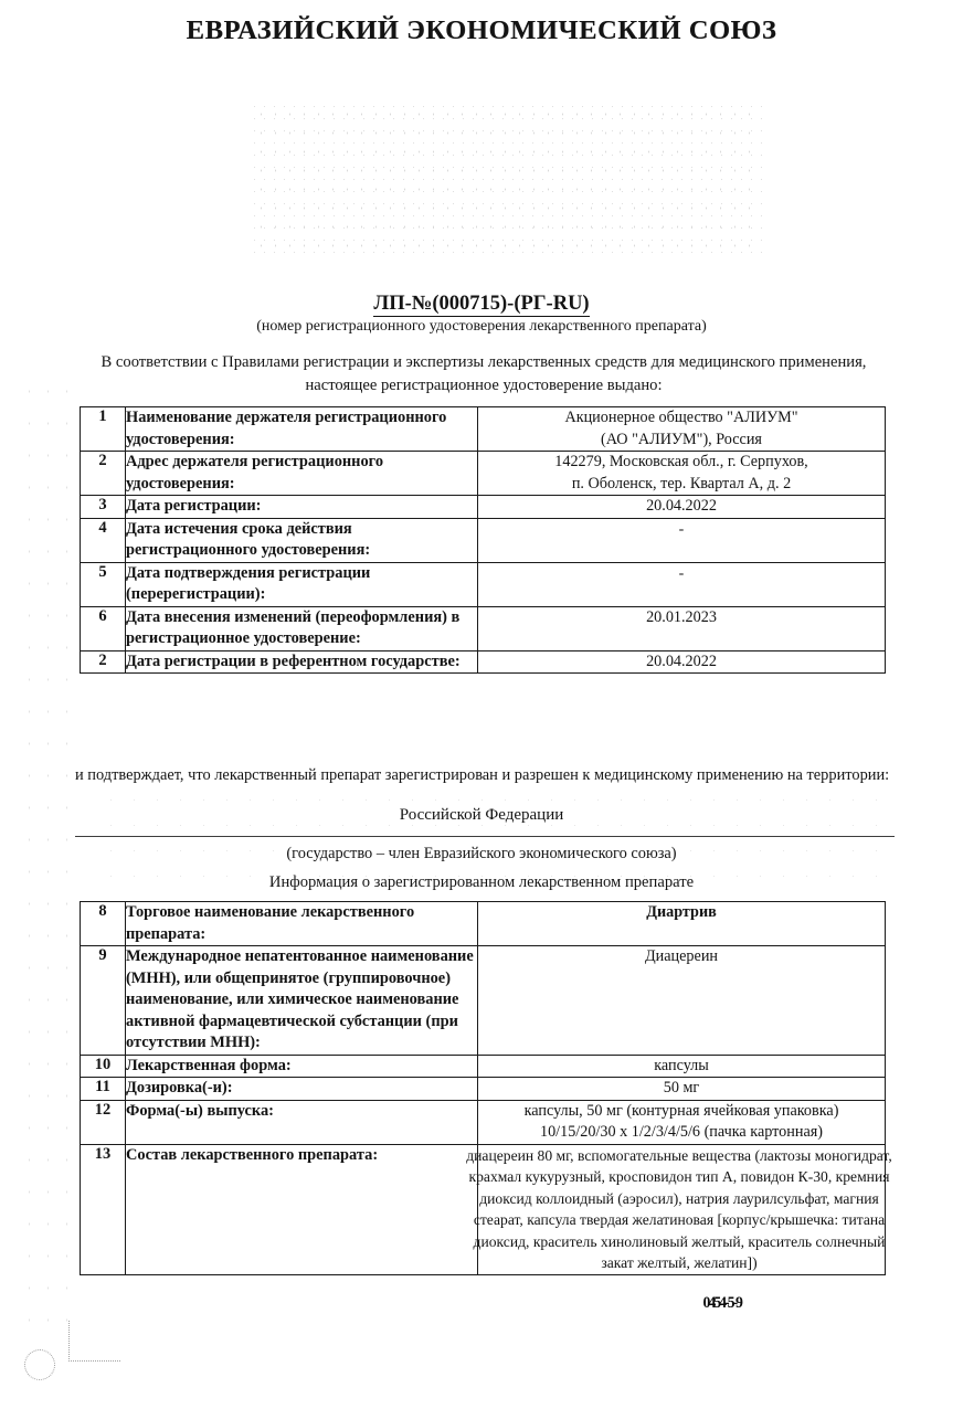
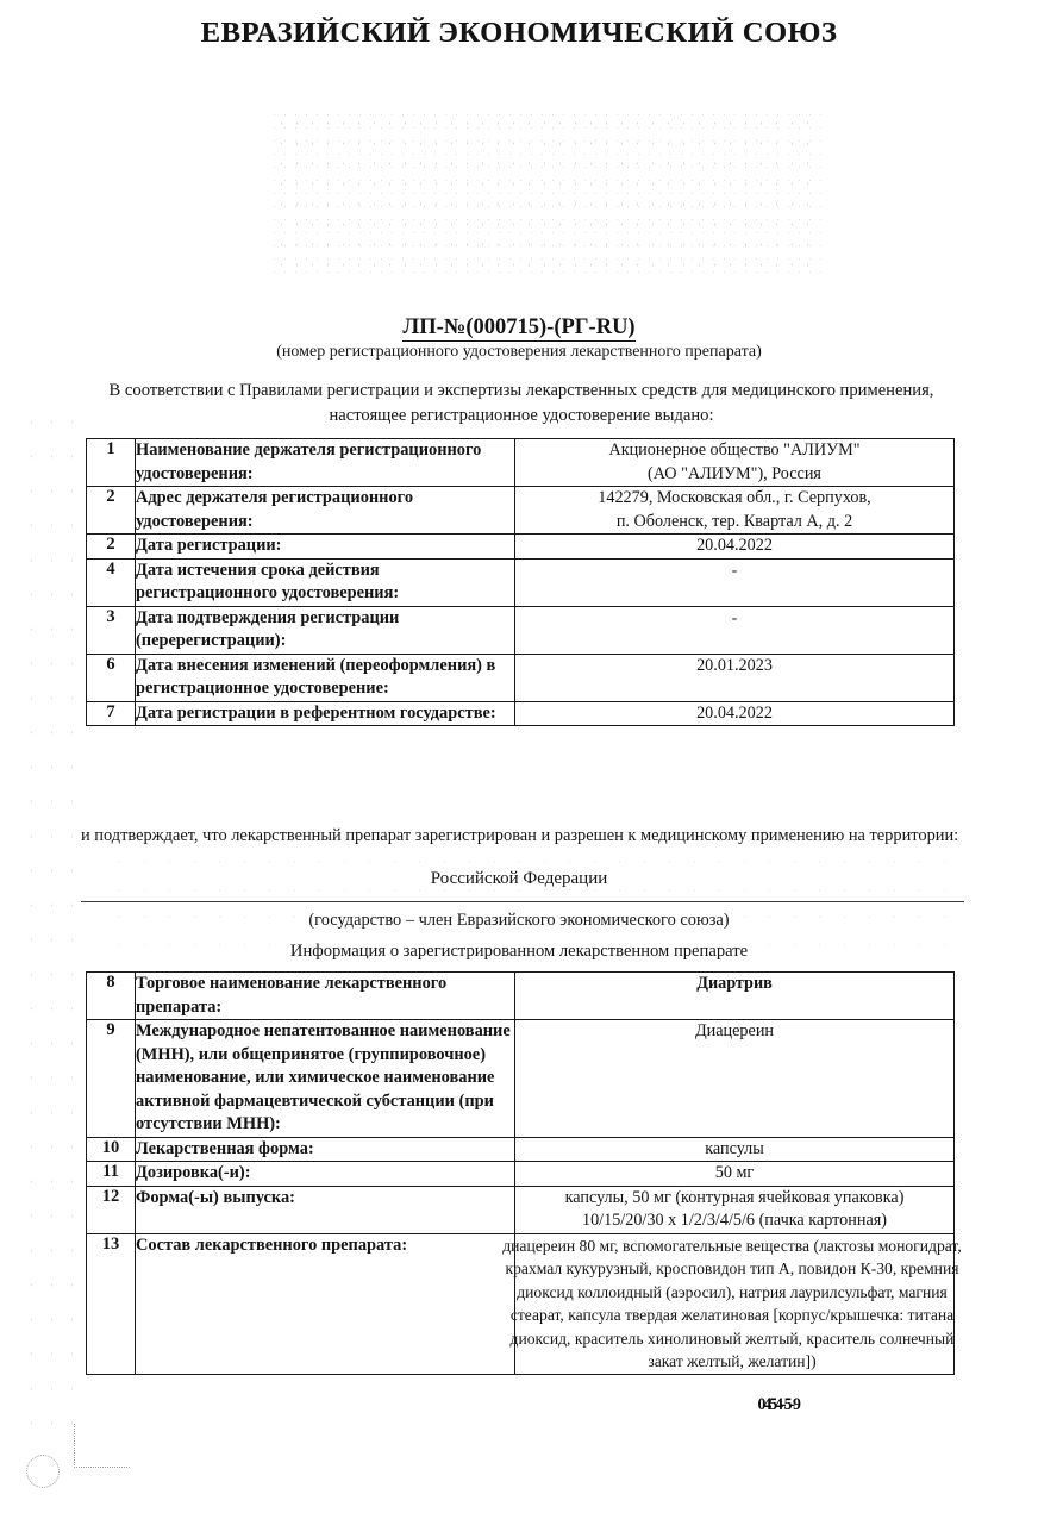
  ЕВРАЗИЙСКИЙ ЭКОНОМИЧЕСКИЙ СОЮЗ
  ЛП-№(000715)-(РГ-RU)
  (номер регистрационного удостоверения лекарственного препарата)
  В соответствии с Правилами регистрации и экспертизы лекарственных средств для медицинского применения, настоящее регистрационное удостоверение выдано:
  1	Наименование держателя регистрационного удостоверения:	Акционерное общество "АЛИУМ"(АО "АЛИУМ"), Россия
  2	Адрес держателя регистрационного удостоверения:	142279, Московская обл., г. Серпухов,п. Оболенск, тер. Квартал А, д. 2
- 3	Дата регистрации:	20.04.2022
+ 2	Дата регистрации:	20.04.2022
  4	Дата истечения срока действия регистрационного удостоверения:	-
- 5	Дата подтверждения регистрации (перерегистрации):	-
+ 3	Дата подтверждения регистрации (перерегистрации):	-
  6	Дата внесения изменений (переоформления) в регистрационное удостоверение:	20.01.2023
- 2	Дата регистрации в референтном государстве:	20.04.2022
+ 7	Дата регистрации в референтном государстве:	20.04.2022
  и подтверждает, что лекарственный препарат зарегистрирован и разрешен к медицинскому применению на территории:
  Российской Федерации
  (государство – член Евразийского экономического союза)
  Информация о зарегистрированном лекарственном препарате
  8	Торговое наименование лекарственного препарата:	Диартрив
  9	Международное непатентованное наименование (МНН), или общепринятое (группировочное) наименование, или химическое наименование активной фармацевтической субстанции (при отсутствии МНН):	Диацереин
  10	Лекарственная форма:	капсулы
  11	Дозировка(-и):	50 мг
  12	Форма(-ы) выпуска:	капсулы, 50 мг (контурная ячейковая упаковка)10/15/20/30 х 1/2/3/4/5/6 (пачка картонная)
  13	Состав лекарственного препарата:	диацереин 80 мг, вспомогательные вещества (лактозы моногидрат, крахмал кукурузный, кросповидон тип А, повидон К-30, кремния диоксид коллоидный (аэросил), натрия лаурилсульфат, магния стеарат, капсула твердая желатиновая [корпус/крышечка: титана диоксид, краситель хинолиновый желтый, краситель солнечный закат желтый, желатин])
  0454-5-9
